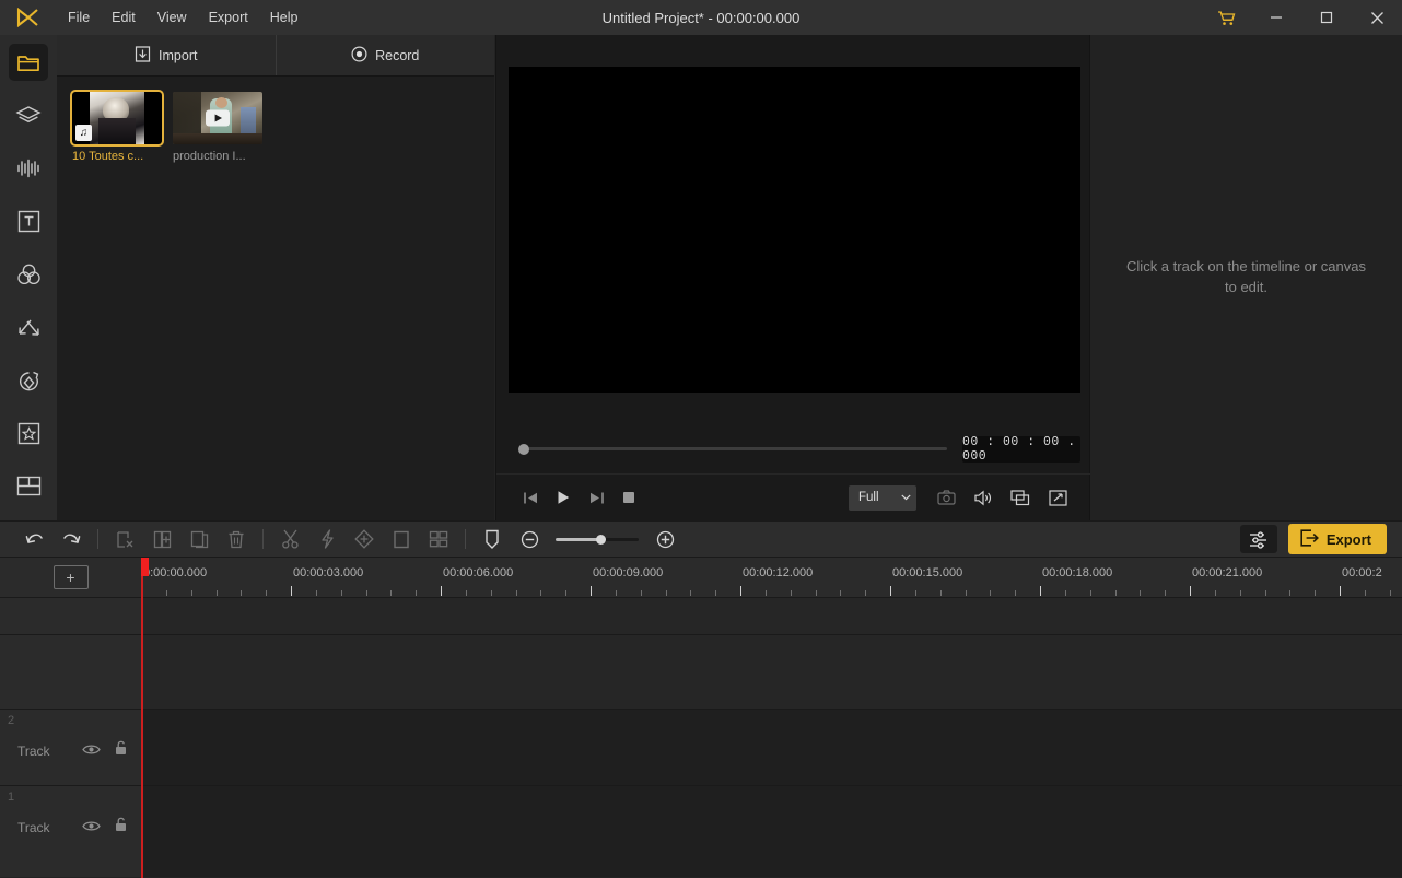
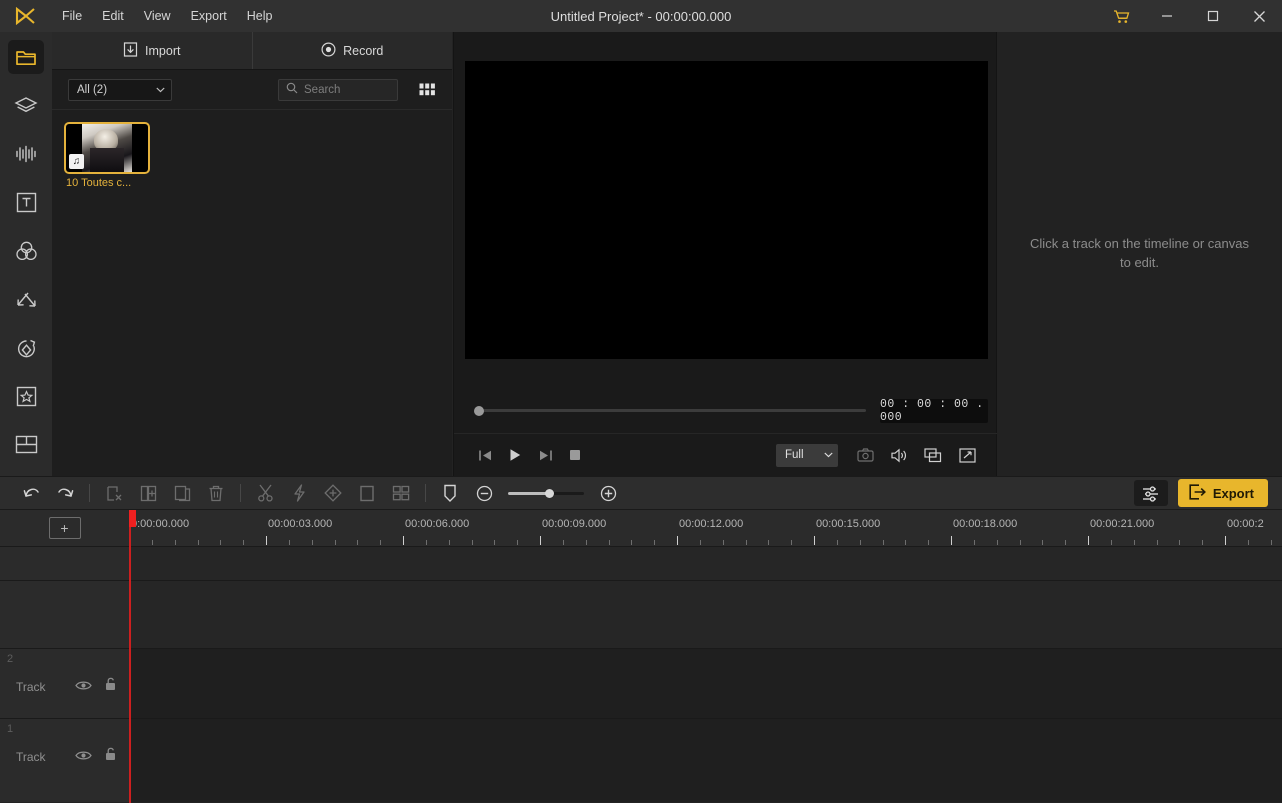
  File
  Edit
  View
  Export
  Help
  Untitled Project* - 00:00:00.000
  Import
  Record
+ All (2)
+ Search
  ♫
  10 Toutes c...
- production I...
  00 : 00 : 00 . 000
  Full
  Click a track on the timeline or canvas to edit.
  Export
  +
  :00:00.000
  00:00:03.000
  00:00:06.000
  00:00:09.000
  00:00:12.000
  00:00:15.000
  00:00:18.000
  00:00:21.000
  00:00:2
  2
  Track
  1
  Track
